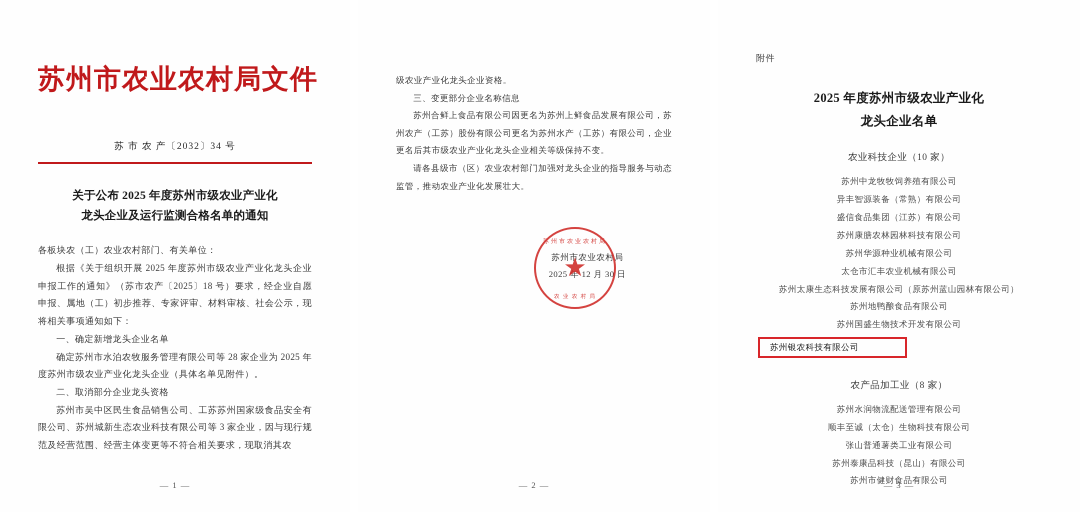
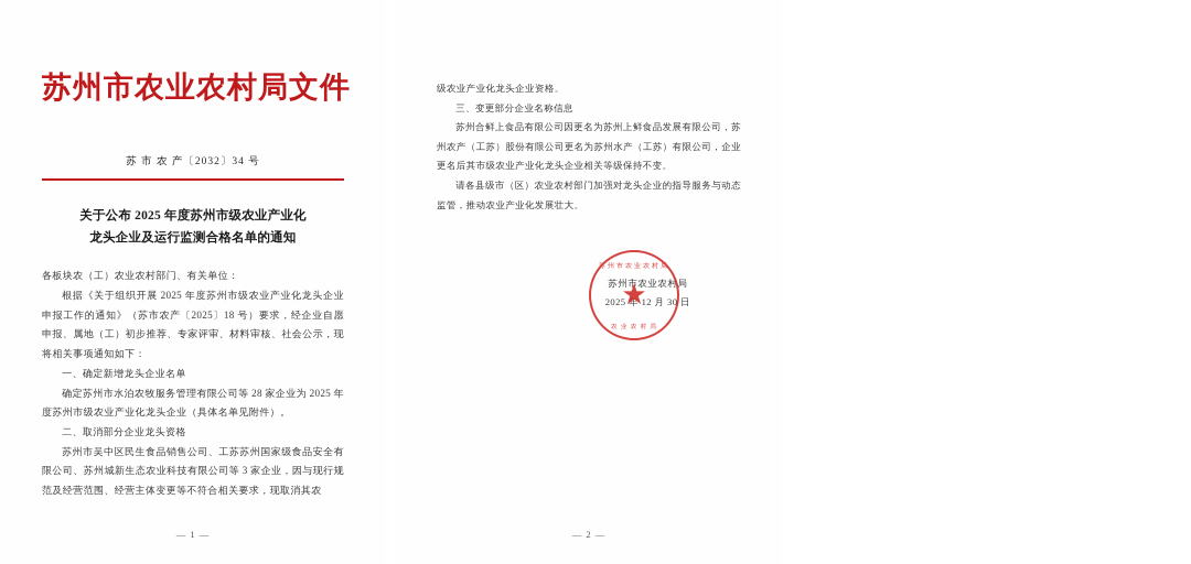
  苏州市农业农村局文件
  苏 市 农 产〔2032〕34 号
  关于公布 2025 年度苏州市级农业产业化
  龙头企业及运行监测合格名单的通知
  各板块农（工）农业农村部门、有关单位：
  根据《关于组织开展 2025 年度苏州市级农业产业化龙头企业申报工作的通知》（苏市农产〔2025〕18 号）要求，经企业自愿申报、属地（工）初步推荐、专家评审、材料审核、社会公示，现将相关事项通知如下：
  一、确定新增龙头企业名单
  确定苏州市水泊农牧服务管理有限公司等 28 家企业为 2025 年度苏州市级农业产业化龙头企业（具体名单见附件）。
  二、取消部分企业龙头资格
  苏州市吴中区民生食品销售公司、工苏苏州国家级食品安全有限公司、苏州城新生态农业科技有限公司等 3 家企业，因与现行规范及经营范围、经营主体变更等不符合相关要求，现取消其农
  — 1 —
  级农业产业化龙头企业资格。
  三、变更部分企业名称信息
  苏州合鲜上食品有限公司因更名为苏州上鲜食品发展有限公司，苏州农产（工苏）股份有限公司更名为苏州水产（工苏）有限公司，企业更名后其市级农业产业化龙头企业相关等级保持不变。
  请各县级市（区）农业农村部门加强对龙头企业的指导服务与动态监管，推动农业产业化发展壮大。
  苏州市农业农村局
  2025 年 12 月 30 日
  ★
  — 2 —
- 附件
- 2025 年度苏州市级农业产业化
- 龙头企业名单
- 农业科技企业（10 家）
- 苏州中龙牧牧饲养殖有限公司
- 异丰智源装备（常熟）有限公司
- 盛信食品集团（江苏）有限公司
- 苏州康膳农林园林科技有限公司
- 苏州华源种业机械有限公司
- 太仓市汇丰农业机械有限公司
- 苏州太康生态科技发展有限公司（原苏州蓝山园林有限公司）
- 苏州地鸭酿食品有限公司
- 苏州国盛生物技术开发有限公司
- 苏州银农科技有限公司
- 农产品加工业（8 家）
- 苏州水润物流配送管理有限公司
- 顺丰至诚（太仓）生物科技有限公司
- 张山普通薯类工业有限公司
- 苏州泰康品科技（昆山）有限公司
- 苏州市健财食品有限公司
- — 3 —
